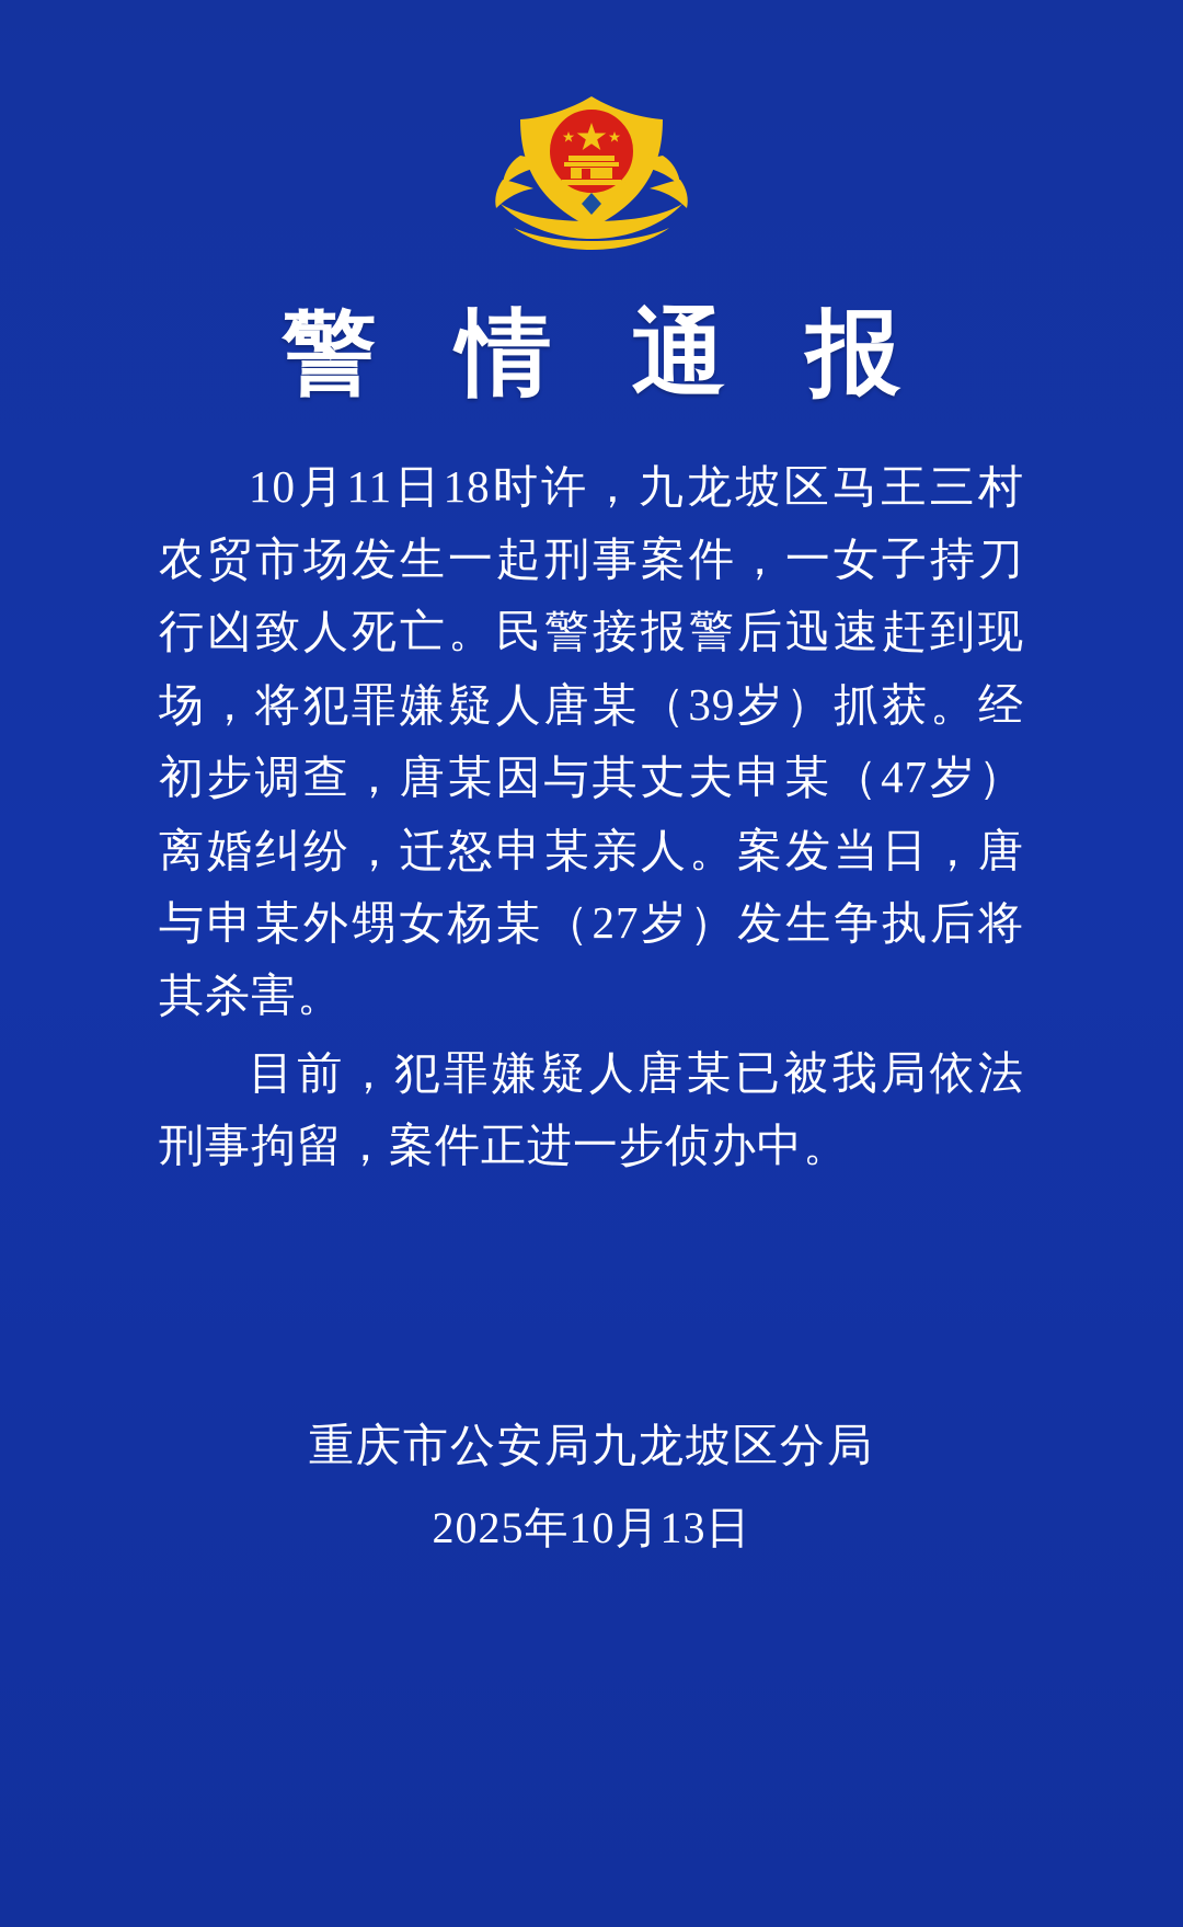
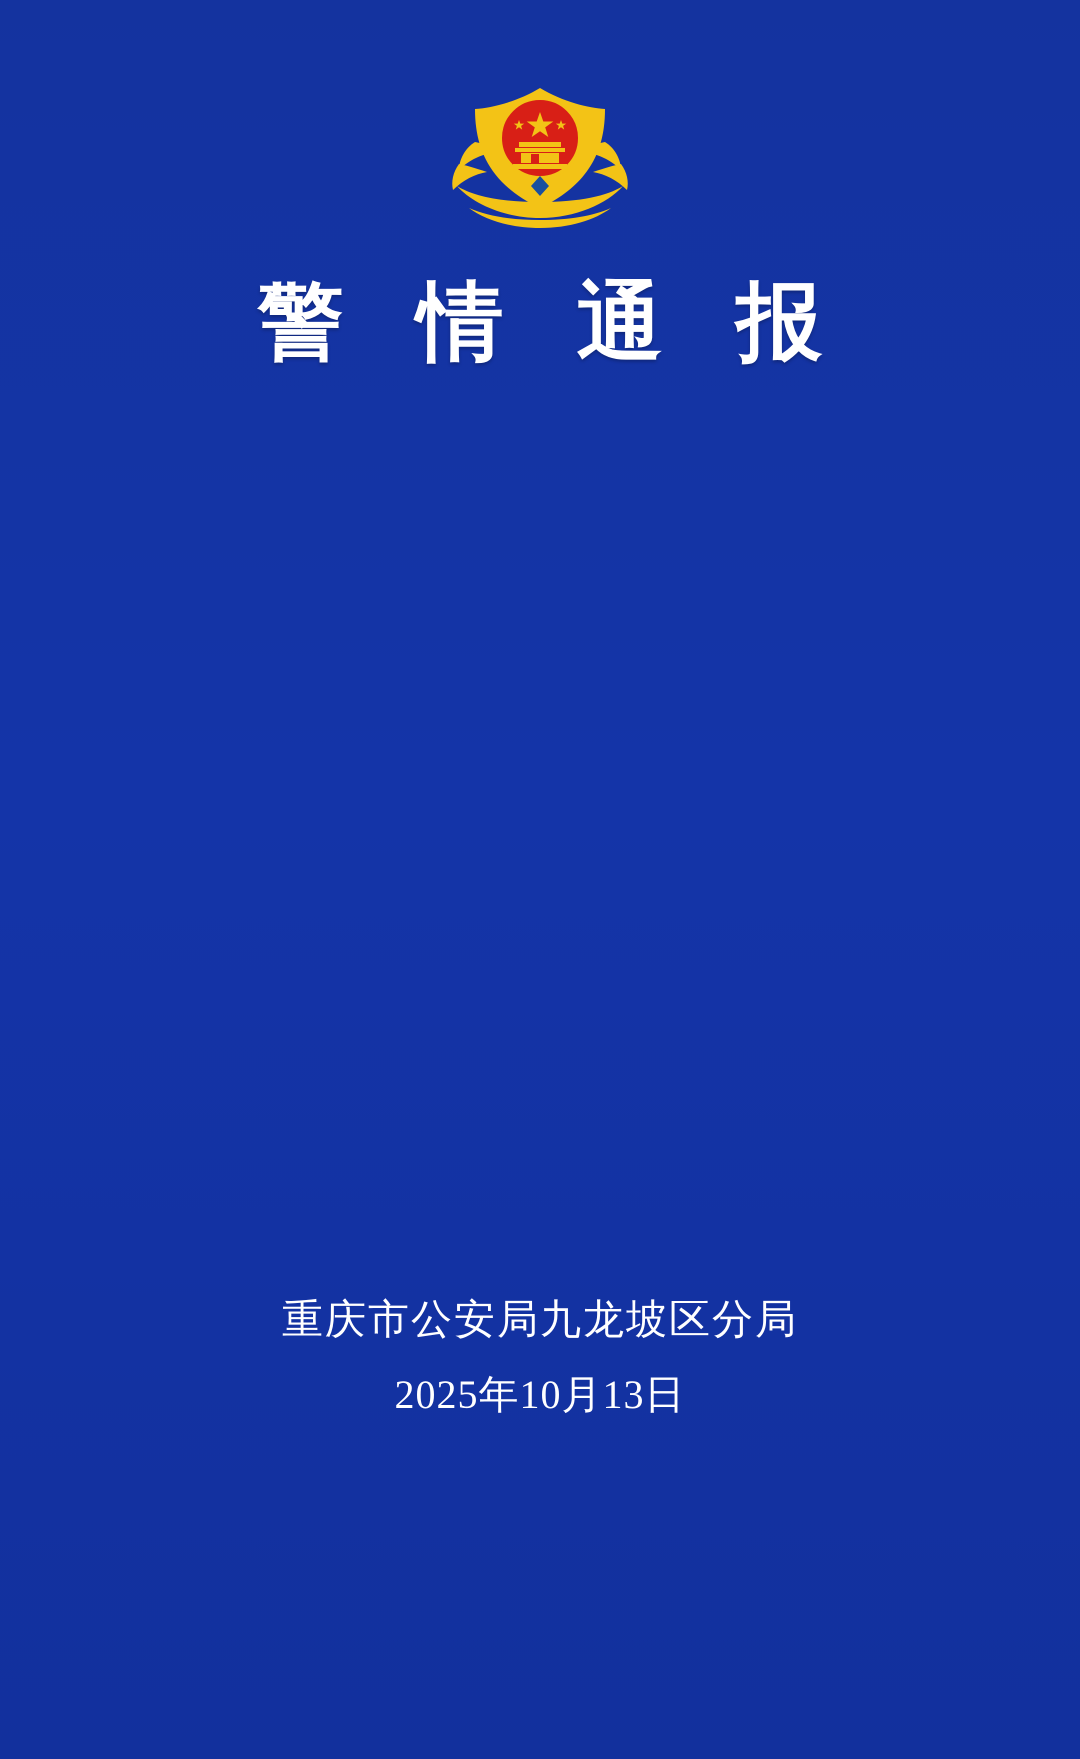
  警 情 通 报
- 10月11日18时许，九龙坡区马王三村农贸市场发生一起刑事案件，一女子持刀行凶致人死亡。民警接报警后迅速赶到现场，将犯罪嫌疑人唐某（39岁）抓获。经初步调查，唐某因与其丈夫申某（47岁）离婚纠纷，迁怒申某亲人。案发当日，唐与申某外甥女杨某（27岁）发生争执后将其杀害。
- 目前，犯罪嫌疑人唐某已被我局依法刑事拘留，案件正进一步侦办中。
  重庆市公安局九龙坡区分局
  2025年10月13日
